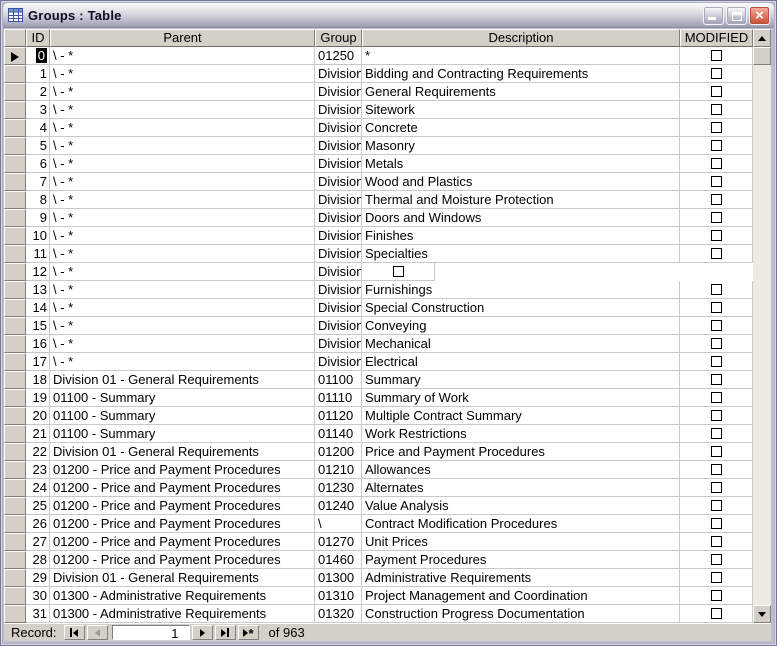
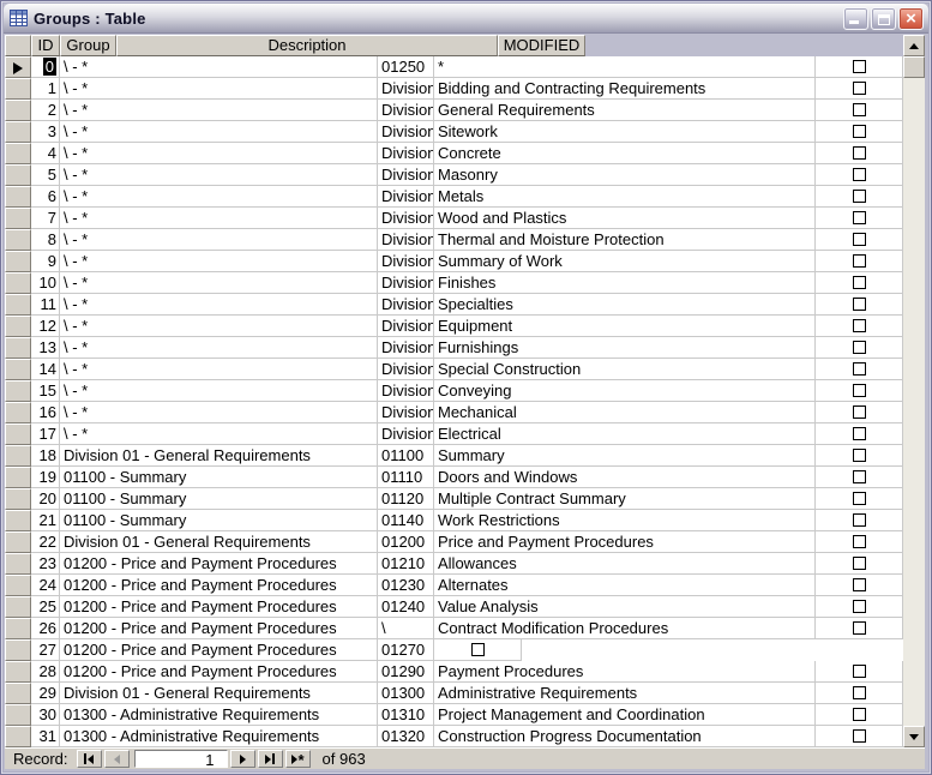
  Groups : Table
  ×
  ID
- Parent
  Group
  Description
  MODIFIED
  0
  \ - *
  01250
  *
  1
  \ - *
  Division
  Bidding and Contracting Requirements
  2
  \ - *
  Division
  General Requirements
  3
  \ - *
  Division
  Sitework
  4
  \ - *
  Division
  Concrete
  5
  \ - *
  Division
  Masonry
  6
  \ - *
  Division
  Metals
  7
  \ - *
  Division
  Wood and Plastics
  8
  \ - *
  Division
  Thermal and Moisture Protection
  9
  \ - *
  Division
- Doors and Windows
+ Summary of Work
  10
  \ - *
  Division
  Finishes
  11
  \ - *
  Division
  Specialties
  12
  \ - *
  Division
+ Equipment
  13
  \ - *
  Division
  Furnishings
  14
  \ - *
  Division
  Special Construction
  15
  \ - *
  Division
  Conveying
  16
  \ - *
  Division
  Mechanical
  17
  \ - *
  Division
  Electrical
  18
  Division 01 - General Requirements
  01100
  Summary
  19
  01100 - Summary
  01110
- Summary of Work
+ Doors and Windows
  20
  01100 - Summary
  01120
  Multiple Contract Summary
  21
  01100 - Summary
  01140
  Work Restrictions
  22
  Division 01 - General Requirements
  01200
  Price and Payment Procedures
  23
  01200 - Price and Payment Procedures
  01210
  Allowances
  24
  01200 - Price and Payment Procedures
  01230
  Alternates
  25
  01200 - Price and Payment Procedures
  01240
  Value Analysis
  26
  01200 - Price and Payment Procedures
  \
  Contract Modification Procedures
  27
  01200 - Price and Payment Procedures
  01270
- Unit Prices
  28
  01200 - Price and Payment Procedures
- 01460
+ 01290
  Payment Procedures
  29
  Division 01 - General Requirements
  01300
  Administrative Requirements
  30
  01300 - Administrative Requirements
  01310
  Project Management and Coordination
  31
  01300 - Administrative Requirements
  01320
  Construction Progress Documentation
  Record:
  1
  *
  of 963
